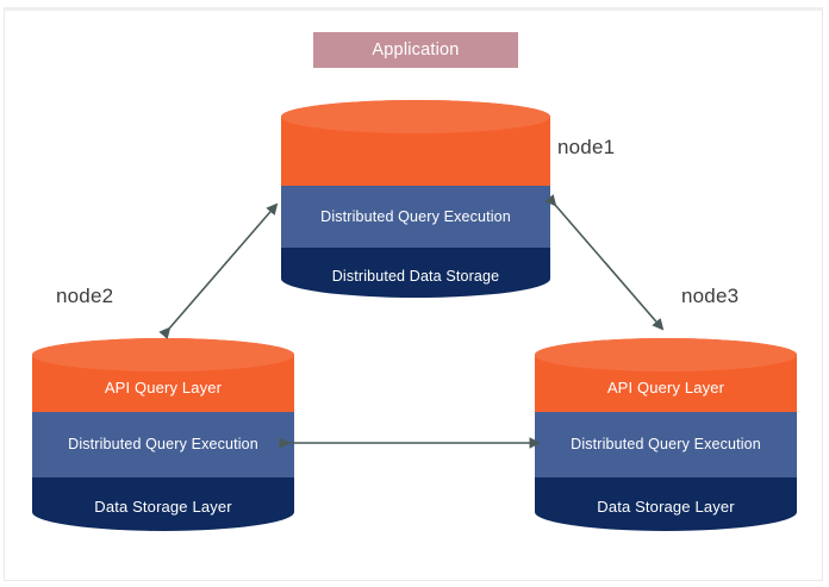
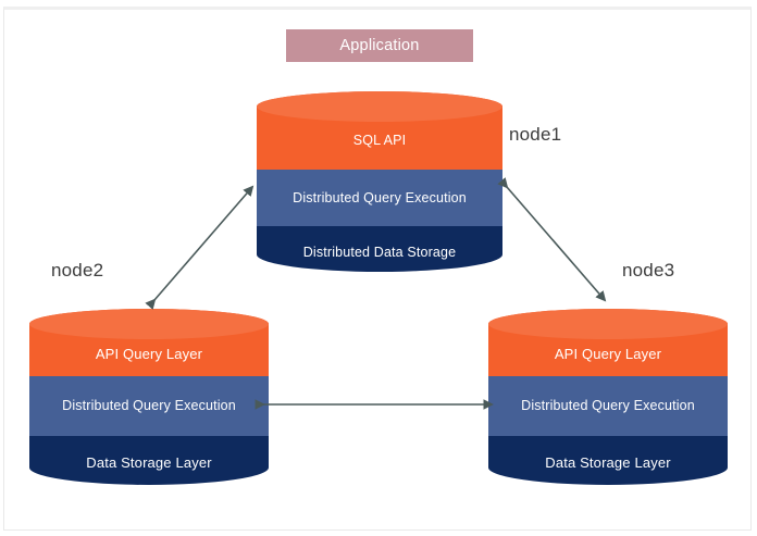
  Application
+ SQL API
  Distributed Query Execution
  Distributed Data Storage
  node1
  API Query Layer
  Distributed Query Execution
  Data Storage Layer
  node2
  API Query Layer
  Distributed Query Execution
  Data Storage Layer
  node3
